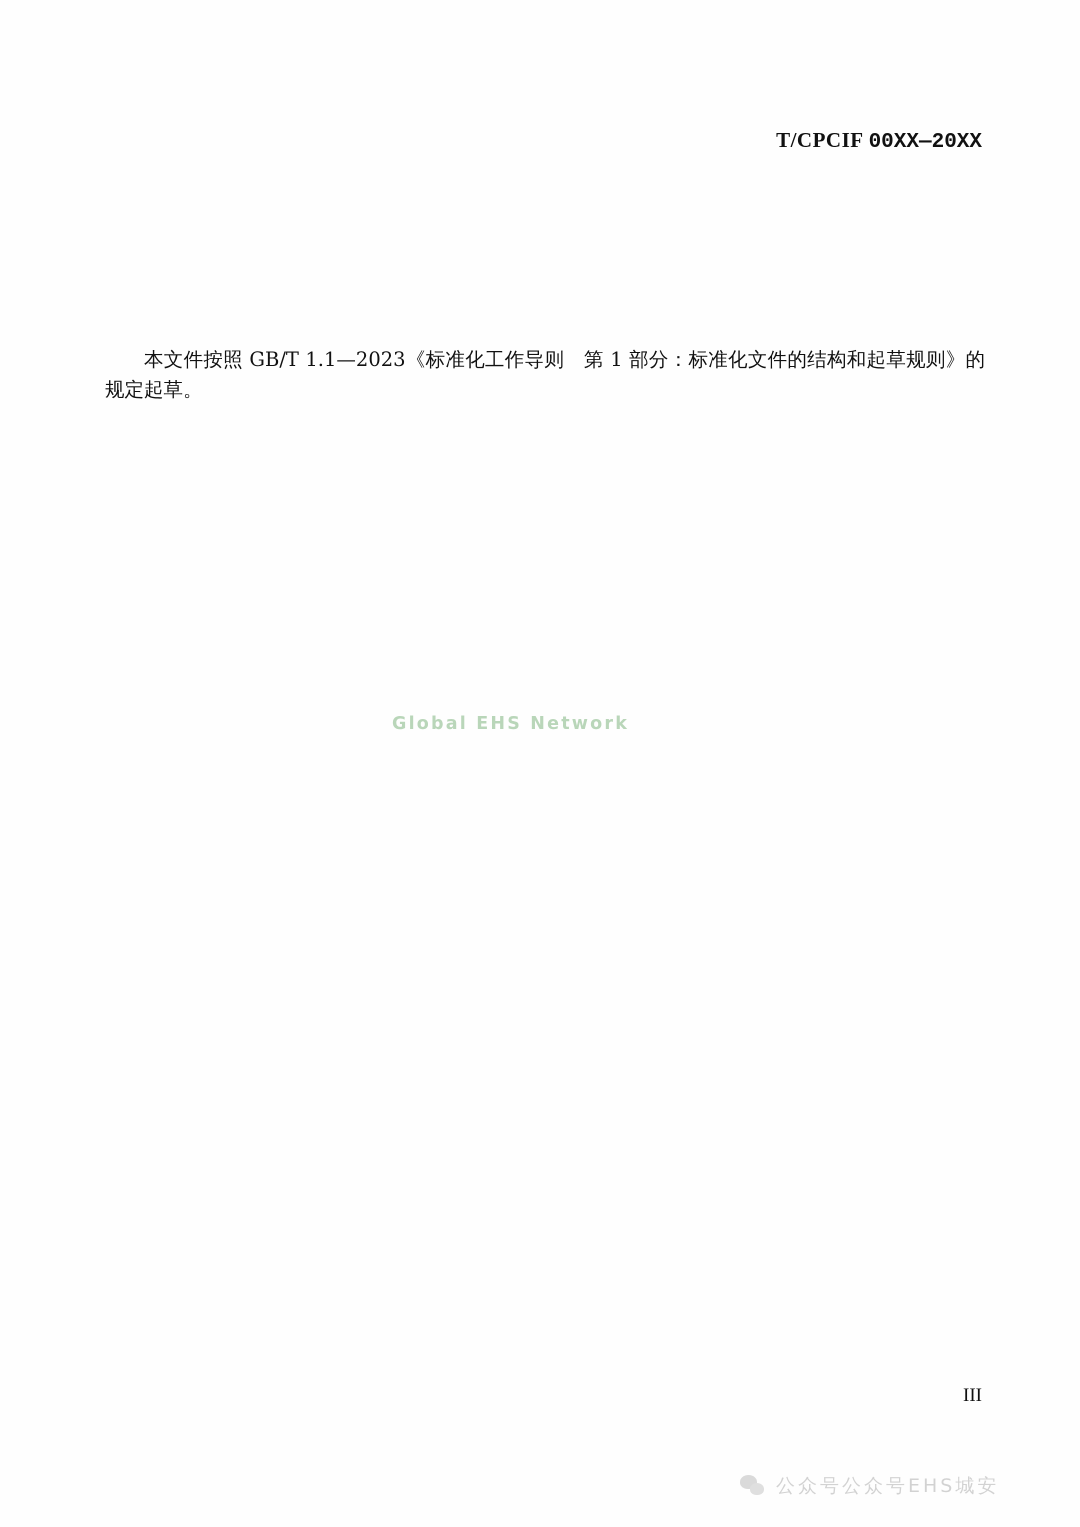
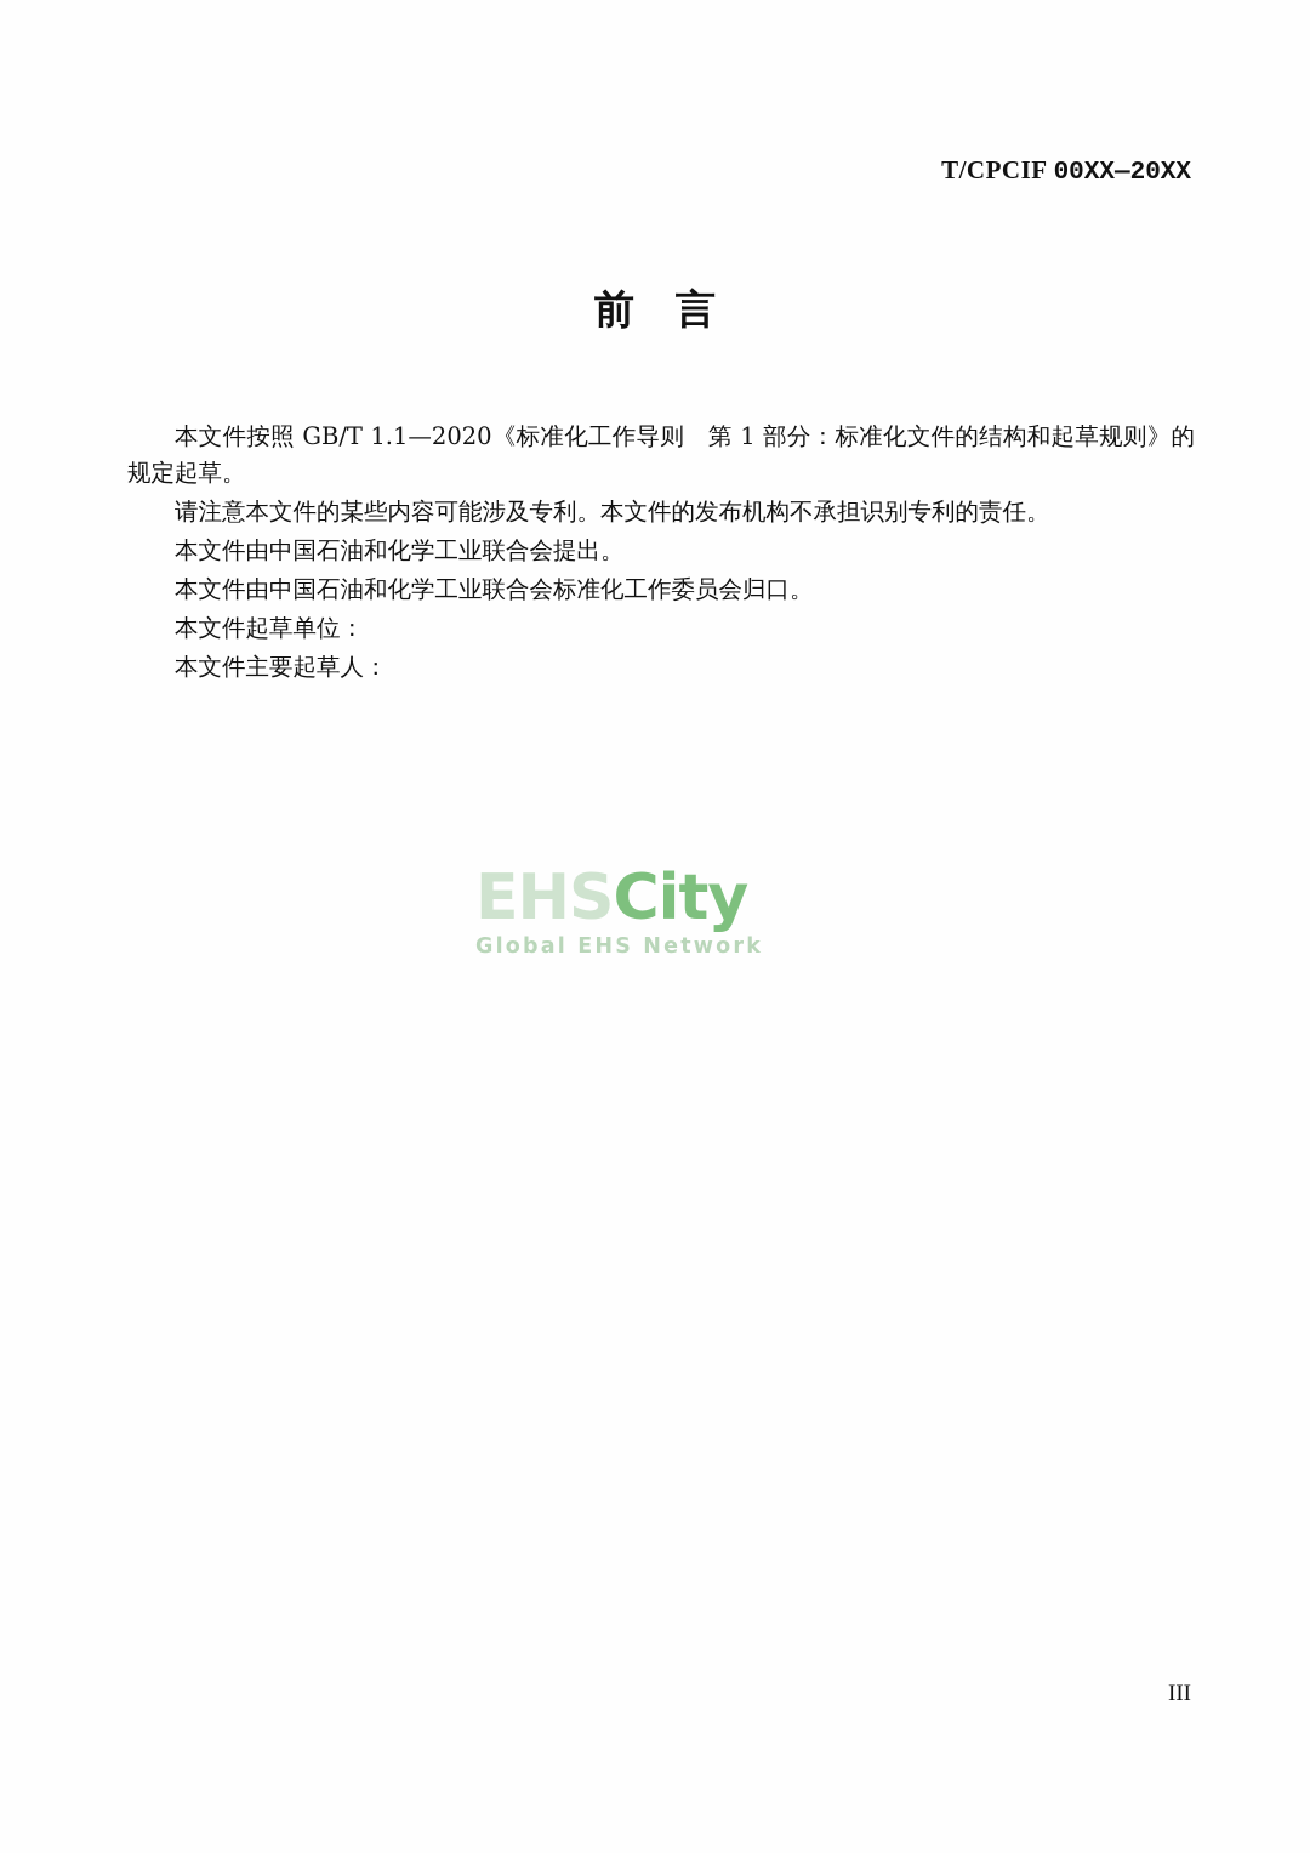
  T/CPCIF 00XX—20XX
+ 前 言
- 本文件按照 GB/T 1.1—2023《标准化工作导则 第 1 部分：标准化文件的结构和起草规则》的规定起草。
+ 本文件按照 GB/T 1.1—2020《标准化工作导则 第 1 部分：标准化文件的结构和起草规则》的规定起草。
+ 请注意本文件的某些内容可能涉及专利。本文件的发布机构不承担识别专利的责任。
+ 本文件由中国石油和化学工业联合会提出。
+ 本文件由中国石油和化学工业联合会标准化工作委员会归口。
+ 本文件起草单位：
+ 本文件主要起草人：
+ EHSCity
  Global EHS Network
  III
- 公众号公众号EHS城安
